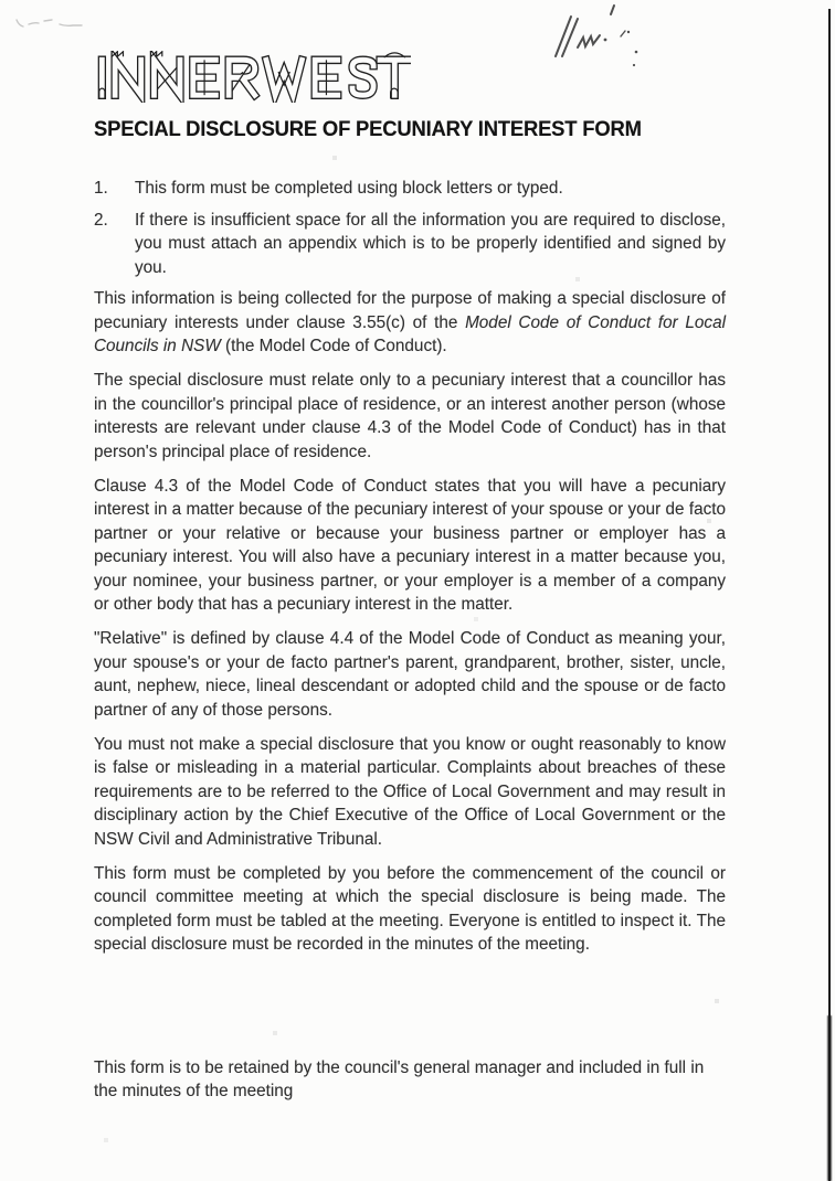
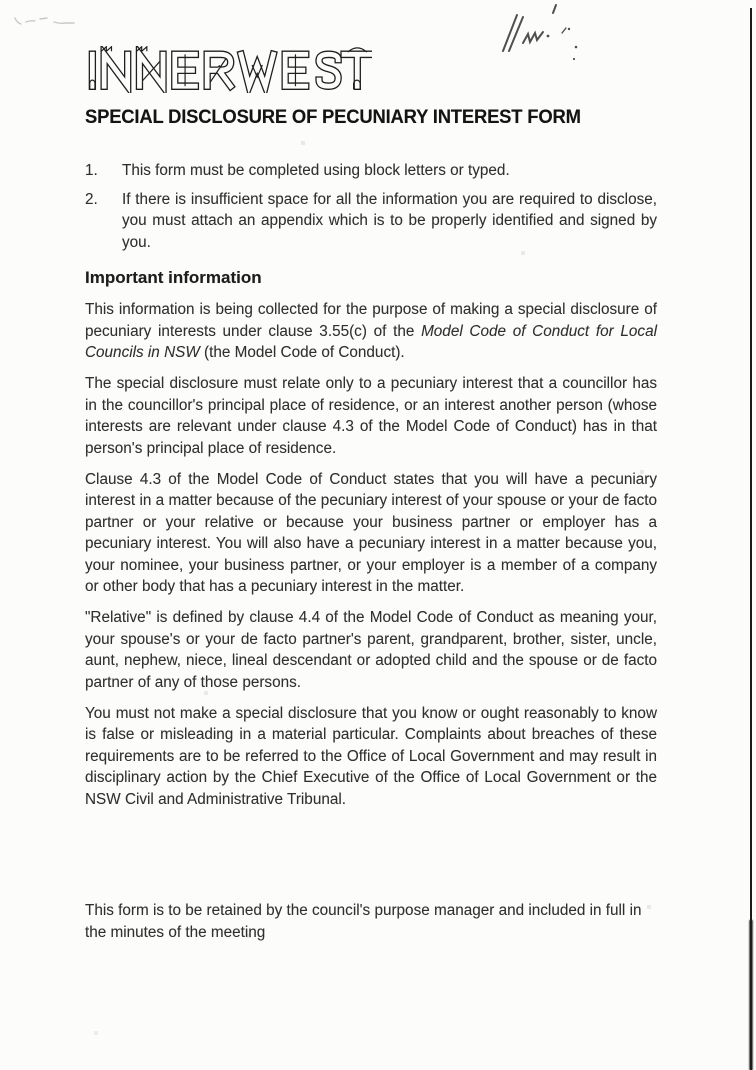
  SPECIAL DISCLOSURE OF PECUNIARY INTEREST FORM
  1.
  This form must be completed using block letters or typed.
  2.
  If there is insufficient space for all the information you are required to disclose, you must attach an appendix which is to be properly identified and signed by you.
+ Important information
  This information is being collected for the purpose of making a special disclosure of pecuniary interests under clause 3.55(c) of the Model Code of Conduct for Local Councils in NSW (the Model Code of Conduct).
  The special disclosure must relate only to a pecuniary interest that a councillor has in the councillor's principal place of residence, or an interest another person (whose interests are relevant under clause 4.3 of the Model Code of Conduct) has in that person's principal place of residence.
  Clause 4.3 of the Model Code of Conduct states that you will have a pecuniary interest in a matter because of the pecuniary interest of your spouse or your de facto partner or your relative or because your business partner or employer has a pecuniary interest. You will also have a pecuniary interest in a matter because you, your nominee, your business partner, or your employer is a member of a company or other body that has a pecuniary interest in the matter.
  "Relative" is defined by clause 4.4 of the Model Code of Conduct as meaning your, your spouse's or your de facto partner's parent, grandparent, brother, sister, uncle, aunt, nephew, niece, lineal descendant or adopted child and the spouse or de facto partner of any of those persons.
  You must not make a special disclosure that you know or ought reasonably to know is false or misleading in a material particular. Complaints about breaches of these requirements are to be referred to the Office of Local Government and may result in disciplinary action by the Chief Executive of the Office of Local Government or the NSW Civil and Administrative Tribunal.
- This form must be completed by you before the commencement of the council or council committee meeting at which the special disclosure is being made. The completed form must be tabled at the meeting. Everyone is entitled to inspect it. The special disclosure must be recorded in the minutes of the meeting.
- This form is to be retained by the council's general manager and included in full in the minutes of the meeting
+ This form is to be retained by the council's purpose manager and included in full in the minutes of the meeting
